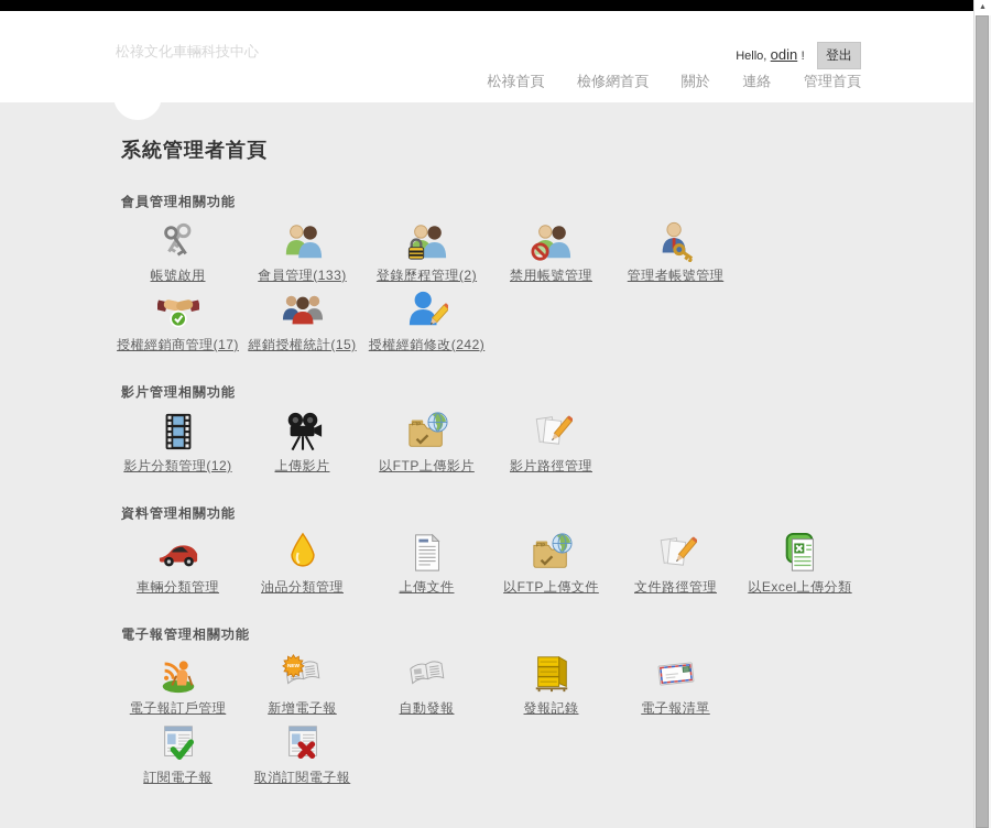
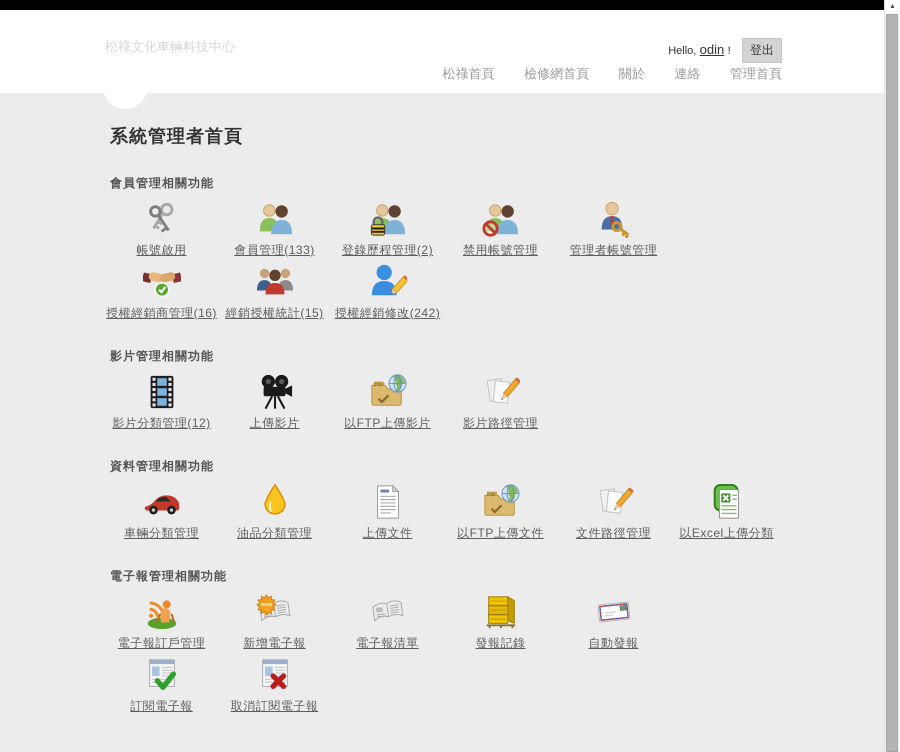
  松祿文化車輛科技中心
  Hello, odin ! 登出
  松祿首頁 檢修網首頁 關於 連絡 管理首頁
  系統管理者首頁
  會員管理相關功能
  帳號啟用
  會員管理(133)
  登錄歷程管理(2)
  禁用帳號管理
  管理者帳號管理
- 授權經銷商管理(17)
+ 授權經銷商管理(16)
  經銷授權統計(15)
  授權經銷修改(242)
  影片管理相關功能
  影片分類管理(12)
  上傳影片
  以FTP上傳影片
  影片路徑管理
  資料管理相關功能
  車輛分類管理
  油品分類管理
  上傳文件
  以FTP上傳文件
  文件路徑管理
  以Excel上傳分類
  電子報管理相關功能
  電子報訂戶管理
  新增電子報
- 自動發報
+ 電子報清單
  發報記錄
- 電子報清單
+ 自動發報
  訂閱電子報
  取消訂閱電子報
